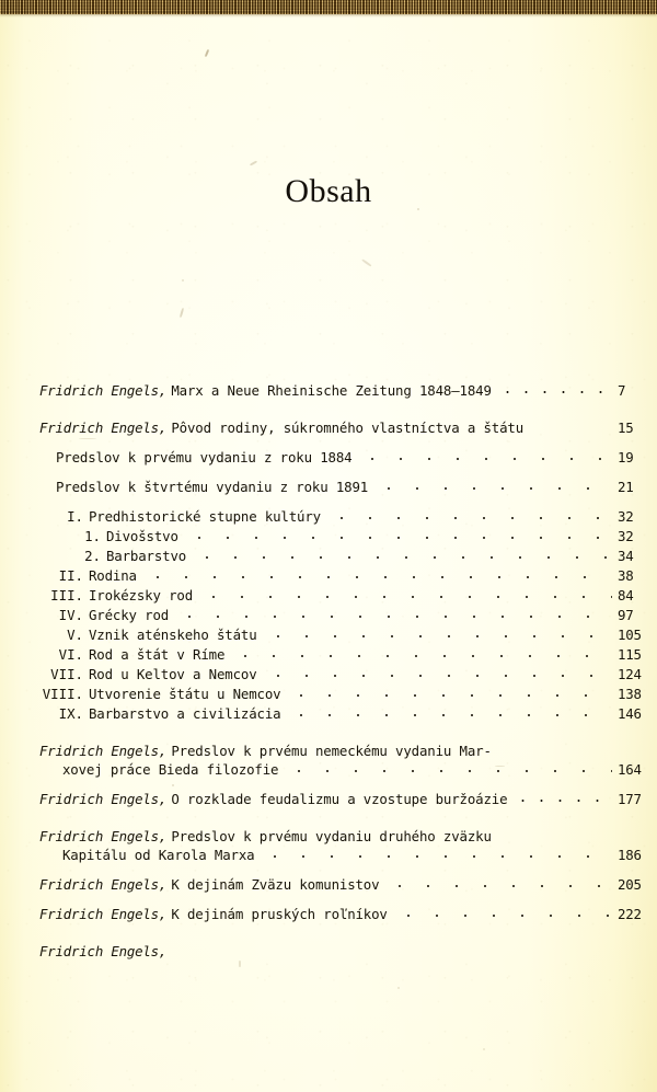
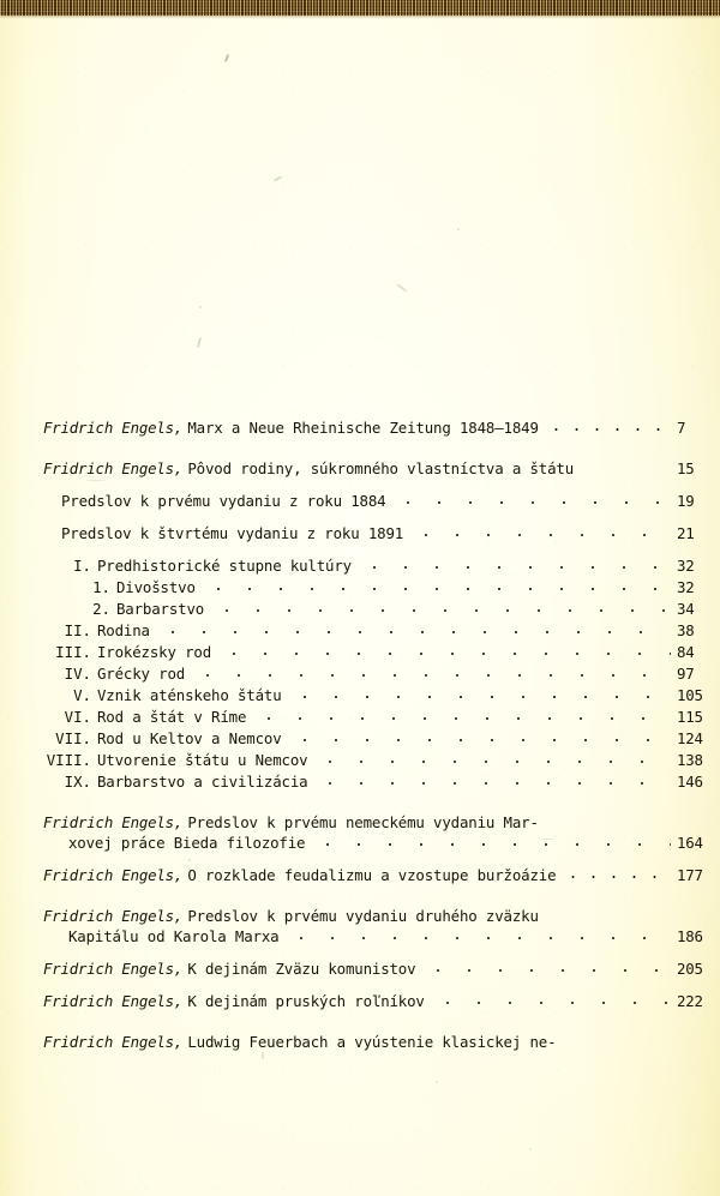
- Obsah
  Fridrich Engels,
  Marx a Neue Rheinische Zeitung 1848—1849
  7
  Fridrich Engels,
  Pôvod rodiny, súkromného vlastníctva a štátu
  15
  Predslov k prvému vydaniu z roku 1884
  19
  Predslov k štvrtému vydaniu z roku 1891
  21
  I.
  Predhistorické stupne kultúry
  32
  1.
  Divošstvo
  32
  2.
  Barbarstvo
  34
  II.
  Rodina
  38
  III.
  Irokézsky rod
  84
  IV.
  Grécky rod
  97
  V.
  Vznik aténskeho štátu
  105
  VI.
  Rod a štát v Ríme
  115
  VII.
  Rod u Keltov a Nemcov
  124
  VIII.
  Utvorenie štátu u Nemcov
  138
  IX.
  Barbarstvo a civilizácia
  146
  Fridrich Engels,
  Predslov k prvému nemeckému vydaniu Mar-
  xovej práce Bieda filozofie
  164
  Fridrich Engels,
  O rozklade feudalizmu a vzostupe buržoázie
  177
  Fridrich Engels,
  Predslov k prvému vydaniu druhého zväzku
  Kapitálu od Karola Marxa
  186
  Fridrich Engels,
  K dejinám Zväzu komunistov
  205
  Fridrich Engels,
  K dejinám pruských roľníkov
  222
  Fridrich Engels,
+ Ludwig Feuerbach a vyústenie klasickej ne-
